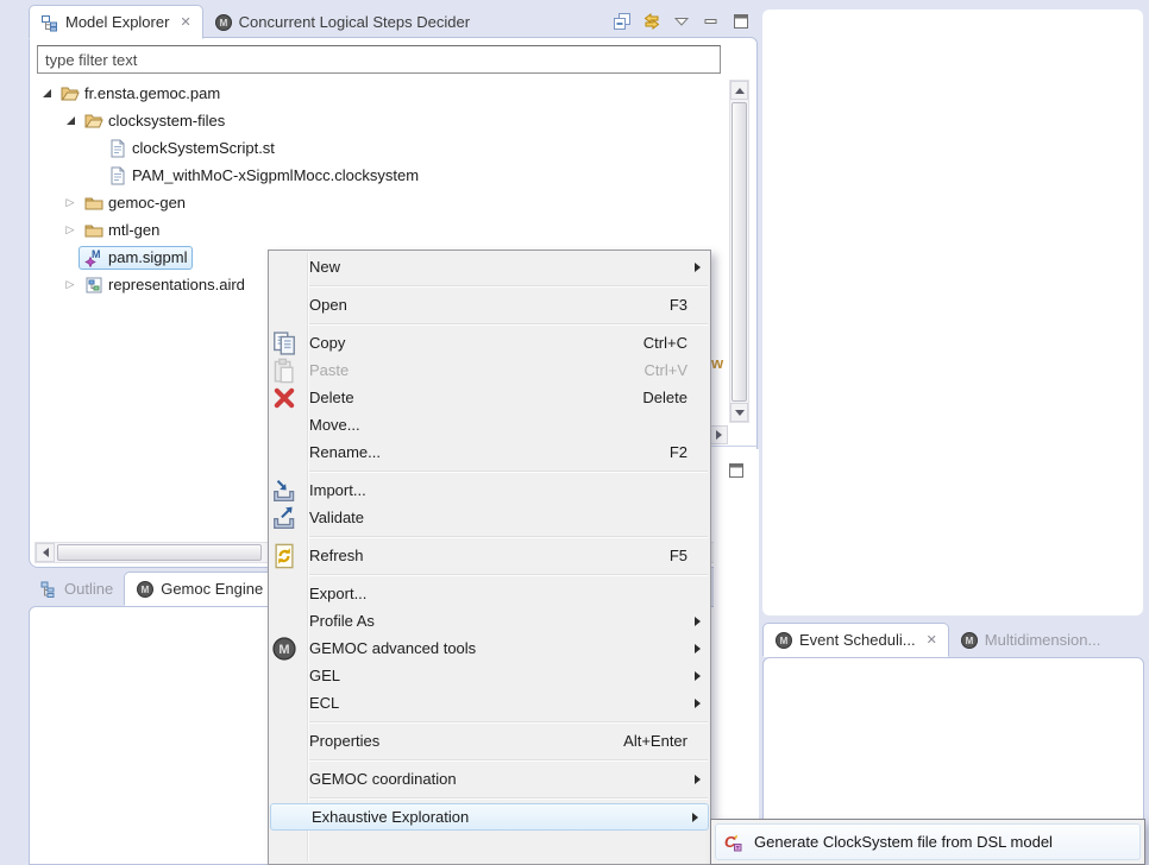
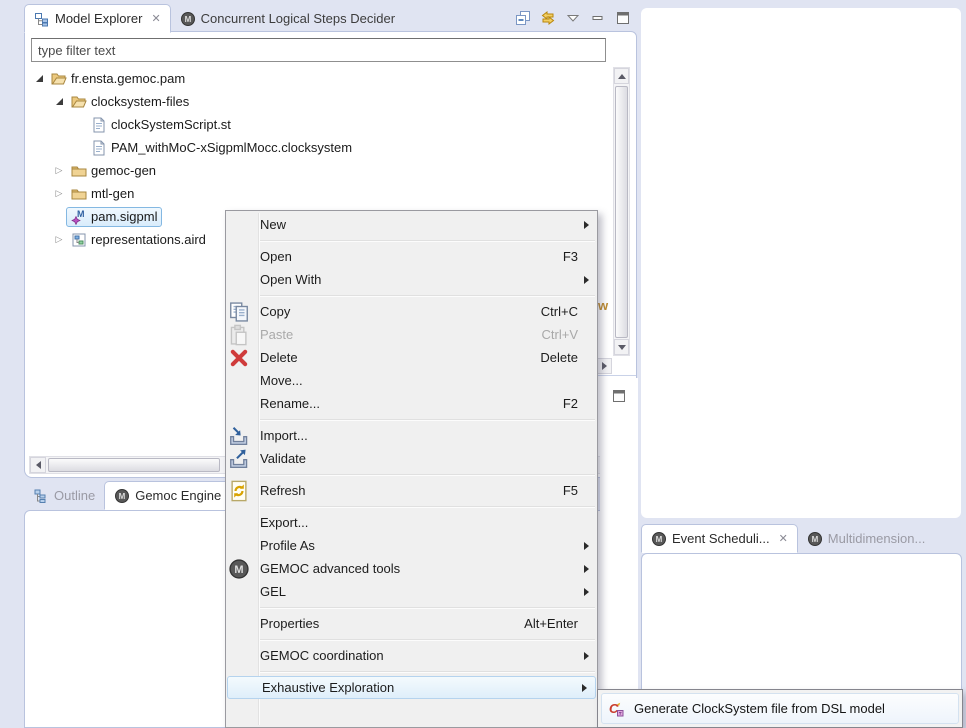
  Model Explorer
  ✕
  M
  Concurrent Logical Steps Decider
  type filter text
  fr.ensta.gemoc.pam
  clocksystem-files
  clockSystemScript.st
  PAM_withMoC-xSigpmlMocc.clocksystem
  gemoc-gen
  mtl-gen
  M
  pam.sigpml
  representations.aird
  w
  Outline
  M
  Gemoc Engine
  M
  Event Scheduli...
  ✕
  M
  Multidimension...
  New
  Open
  F3
+ Open With
  Copy
  Ctrl+C
  Paste
  Ctrl+V
  Delete
  Delete
  Move...
  Rename...
  F2
  Import...
  Validate
  Refresh
  F5
  Export...
  Profile As
  M
  GEMOC advanced tools
  GEL
- ECL
  Properties
  Alt+Enter
  GEMOC coordination
  Exhaustive Exploration
  C
  Generate ClockSystem file from DSL model
